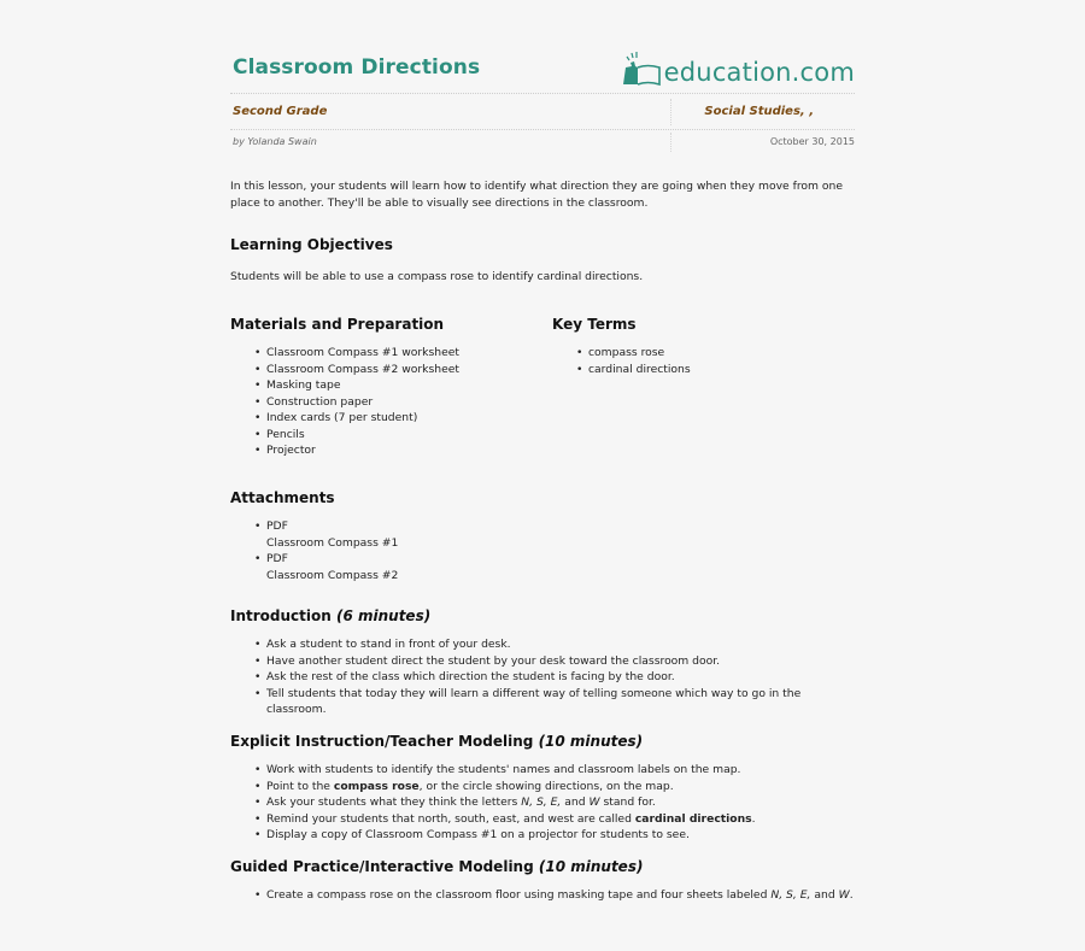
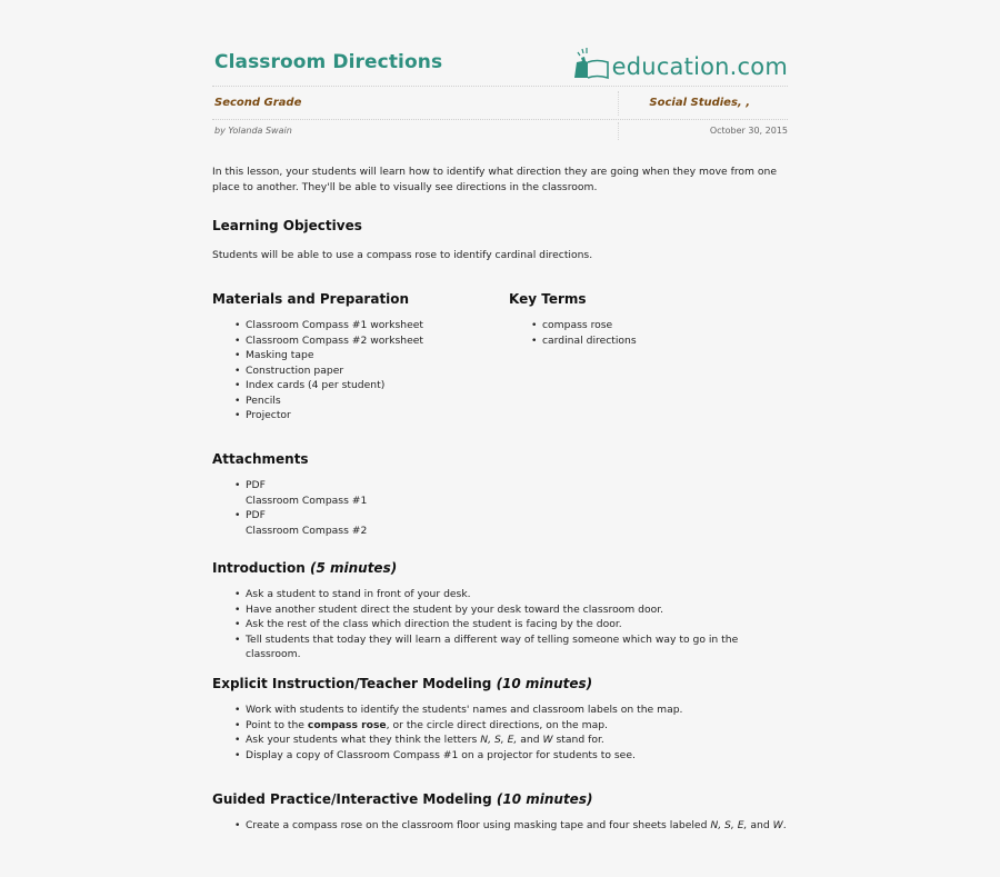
  Classroom Directions
  education.com
  Second Grade
  Social Studies, ,
  by Yolanda Swain
  October 30, 2015
  In this lesson, your students will learn how to identify what direction they are going when they move from one place to another. They'll be able to visually see directions in the classroom.
  Learning Objectives
  Students will be able to use a compass rose to identify cardinal directions.
  Materials and Preparation
  Classroom Compass #1 worksheet
  Classroom Compass #2 worksheet
  Masking tape
  Construction paper
- Index cards (7 per student)
+ Index cards (4 per student)
  Pencils
  Projector
  Key Terms
  compass rose
  cardinal directions
  Attachments
  PDF
  Classroom Compass #1
  PDF
  Classroom Compass #2
- Introduction (6 minutes)
+ Introduction (5 minutes)
  Ask a student to stand in front of your desk.
  Have another student direct the student by your desk toward the classroom door.
  Ask the rest of the class which direction the student is facing by the door.
  Tell students that today they will learn a different way of telling someone which way to go in the classroom.
  Explicit Instruction/Teacher Modeling (10 minutes)
  Work with students to identify the students' names and classroom labels on the map.
- Point to the compass rose, or the circle showing directions, on the map.
+ Point to the compass rose, or the circle direct directions, on the map.
  Ask your students what they think the letters N, S, E, and W stand for.
- Remind your students that north, south, east, and west are called cardinal directions.
  Display a copy of Classroom Compass #1 on a projector for students to see.
  Guided Practice/Interactive Modeling (10 minutes)
  Create a compass rose on the classroom floor using masking tape and four sheets labeled N, S, E, and W.
